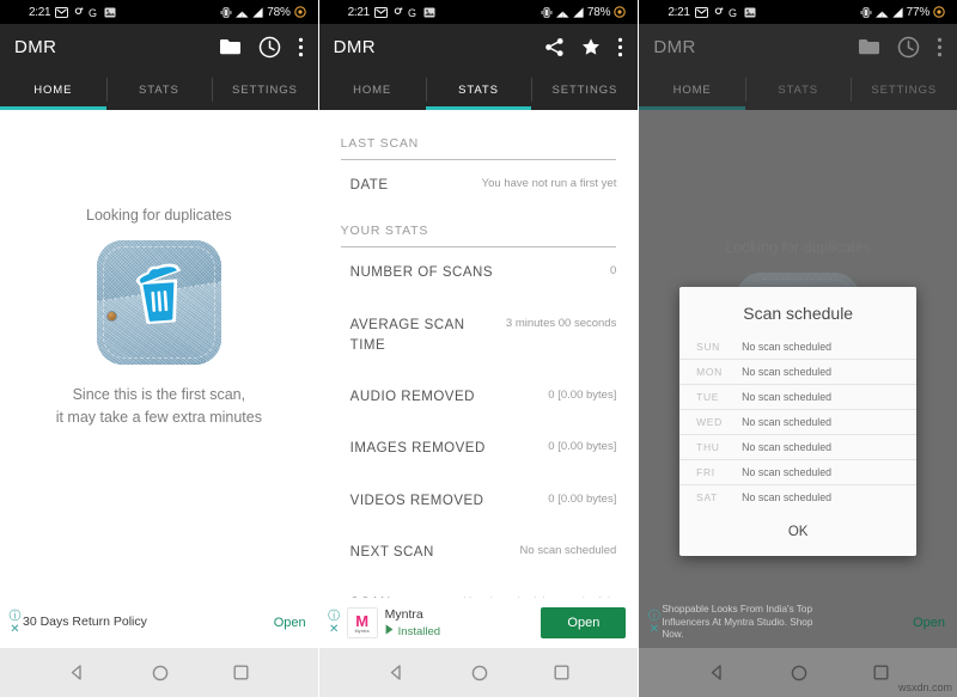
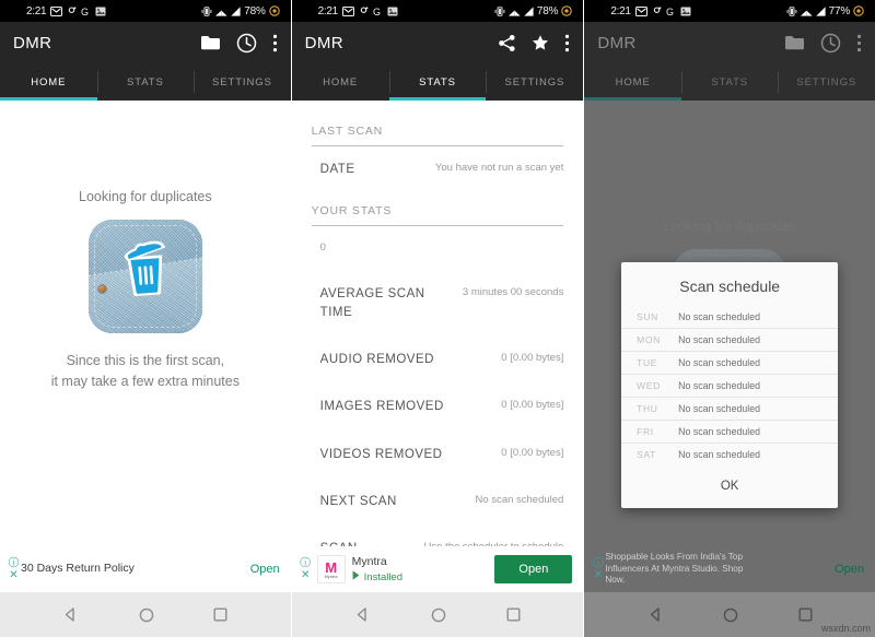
  2:21
  G
  78%
  DMR
  HOME
  STATS
  SETTINGS
  Looking for duplicates
  Since this is the first scan,
  it may take a few extra minutes
  ⓘ
  ✕
  30 Days Return Policy
  Open
  2:21
  G
  78%
  DMR
  HOME
  STATS
  SETTINGS
  LAST SCAN
  DATE
- You have not run a first yet
+ You have not run a scan yet
  YOUR STATS
- NUMBER OF SCANS
  0
  AVERAGE SCAN TIME
  3 minutes 00 seconds
  AUDIO REMOVED
  0 [0.00 bytes]
  IMAGES REMOVED
  0 [0.00 bytes]
  VIDEOS REMOVED
  0 [0.00 bytes]
  NEXT SCAN
  No scan scheduled
  ⓘ
  ✕
  M
  Myntra
  Installed
  Open
  2:21
  G
  77%
  DMR
  HOME
  STATS
  SETTINGS
  Scan schedule
  SUN
  No scan scheduled
  MON
  No scan scheduled
  TUE
  No scan scheduled
  WED
  No scan scheduled
  THU
  No scan scheduled
  FRI
  No scan scheduled
  SAT
  No scan scheduled
  OK
  ⓘ
  ✕
  Shoppable Looks From India's Top
  Influencers At Myntra Studio. Shop
  Now.
  Open
  wsxdn.com
